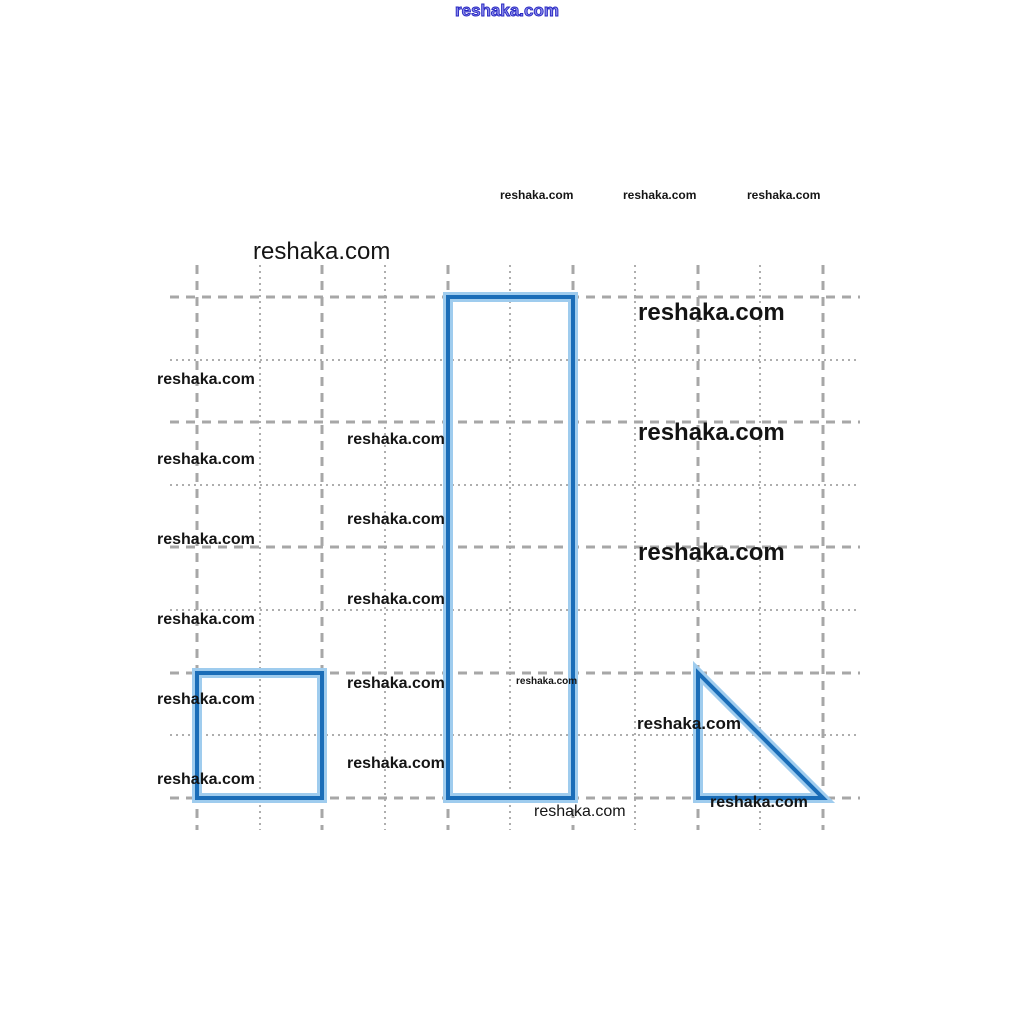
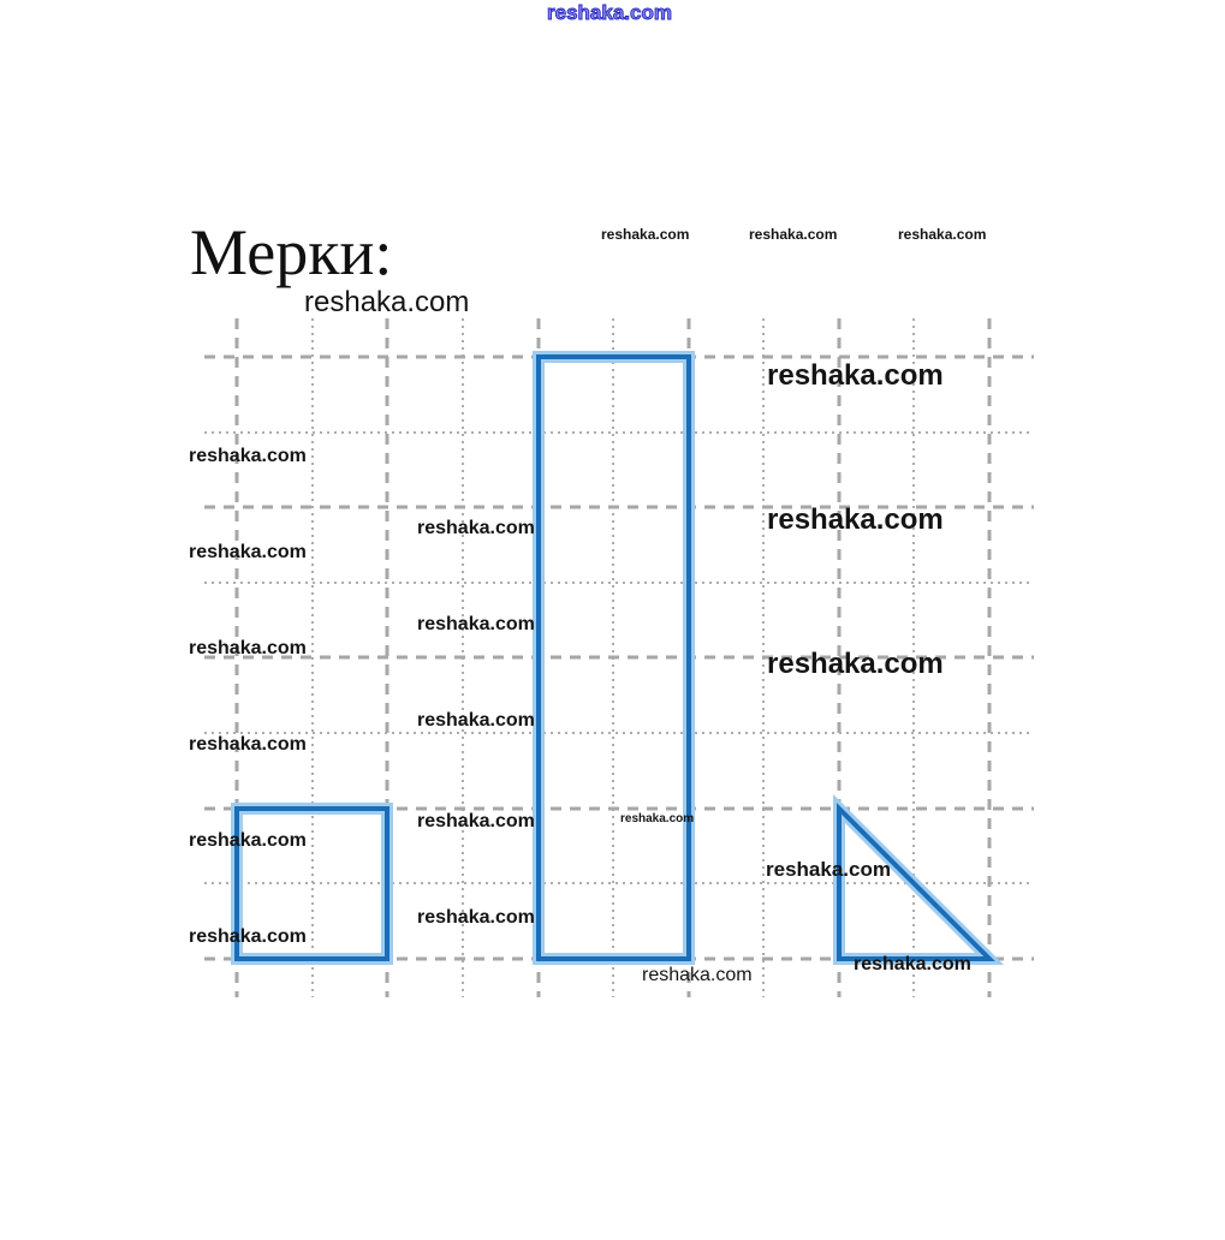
+ Мерки:
  reshaka.com
  reshaka.com
  reshaka.com
  reshaka.com
  reshaka.com
  reshaka.com
  reshaka.com
  reshaka.com
  reshaka.com
  reshaka.com
  reshaka.com
  reshaka.com
  reshaka.com
  reshaka.com
  reshaka.com
  reshaka.com
  reshaka.com
  reshaka.com
  reshaka.com
  reshaka.com
  reshaka.com
  reshaka.com
  reshaka.com
